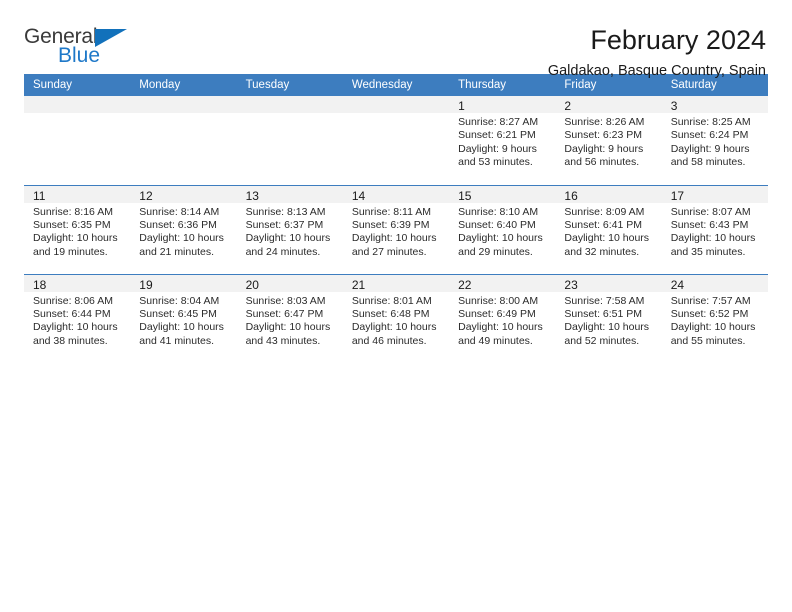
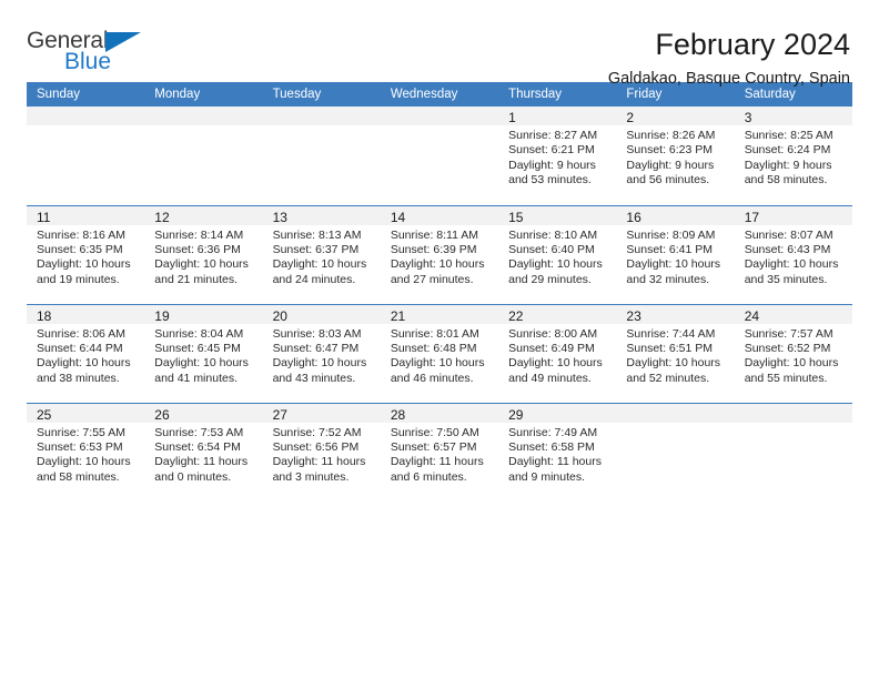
  General
  Blue
  February 2024
  Galdakao, Basque Country, Spain
  Sunday	Monday	Tuesday	Wednesday	Thursday	Friday	Saturday
  				1Sunrise: 8:27 AMSunset: 6:21 PMDaylight: 9 hours and 53 minutes.	2Sunrise: 8:26 AMSunset: 6:23 PMDaylight: 9 hours and 56 minutes.	3Sunrise: 8:25 AMSunset: 6:24 PMDaylight: 9 hours and 58 minutes.
  11Sunrise: 8:16 AMSunset: 6:35 PMDaylight: 10 hours and 19 minutes.	12Sunrise: 8:14 AMSunset: 6:36 PMDaylight: 10 hours and 21 minutes.	13Sunrise: 8:13 AMSunset: 6:37 PMDaylight: 10 hours and 24 minutes.	14Sunrise: 8:11 AMSunset: 6:39 PMDaylight: 10 hours and 27 minutes.	15Sunrise: 8:10 AMSunset: 6:40 PMDaylight: 10 hours and 29 minutes.	16Sunrise: 8:09 AMSunset: 6:41 PMDaylight: 10 hours and 32 minutes.	17Sunrise: 8:07 AMSunset: 6:43 PMDaylight: 10 hours and 35 minutes.
- 18Sunrise: 8:06 AMSunset: 6:44 PMDaylight: 10 hours and 38 minutes.	19Sunrise: 8:04 AMSunset: 6:45 PMDaylight: 10 hours and 41 minutes.	20Sunrise: 8:03 AMSunset: 6:47 PMDaylight: 10 hours and 43 minutes.	21Sunrise: 8:01 AMSunset: 6:48 PMDaylight: 10 hours and 46 minutes.	22Sunrise: 8:00 AMSunset: 6:49 PMDaylight: 10 hours and 49 minutes.	23Sunrise: 7:58 AMSunset: 6:51 PMDaylight: 10 hours and 52 minutes.	24Sunrise: 7:57 AMSunset: 6:52 PMDaylight: 10 hours and 55 minutes.
+ 18Sunrise: 8:06 AMSunset: 6:44 PMDaylight: 10 hours and 38 minutes.	19Sunrise: 8:04 AMSunset: 6:45 PMDaylight: 10 hours and 41 minutes.	20Sunrise: 8:03 AMSunset: 6:47 PMDaylight: 10 hours and 43 minutes.	21Sunrise: 8:01 AMSunset: 6:48 PMDaylight: 10 hours and 46 minutes.	22Sunrise: 8:00 AMSunset: 6:49 PMDaylight: 10 hours and 49 minutes.	23Sunrise: 7:44 AMSunset: 6:51 PMDaylight: 10 hours and 52 minutes.	24Sunrise: 7:57 AMSunset: 6:52 PMDaylight: 10 hours and 55 minutes.
+ 25Sunrise: 7:55 AMSunset: 6:53 PMDaylight: 10 hours and 58 minutes.	26Sunrise: 7:53 AMSunset: 6:54 PMDaylight: 11 hours and 0 minutes.	27Sunrise: 7:52 AMSunset: 6:56 PMDaylight: 11 hours and 3 minutes.	28Sunrise: 7:50 AMSunset: 6:57 PMDaylight: 11 hours and 6 minutes.	29Sunrise: 7:49 AMSunset: 6:58 PMDaylight: 11 hours and 9 minutes.
